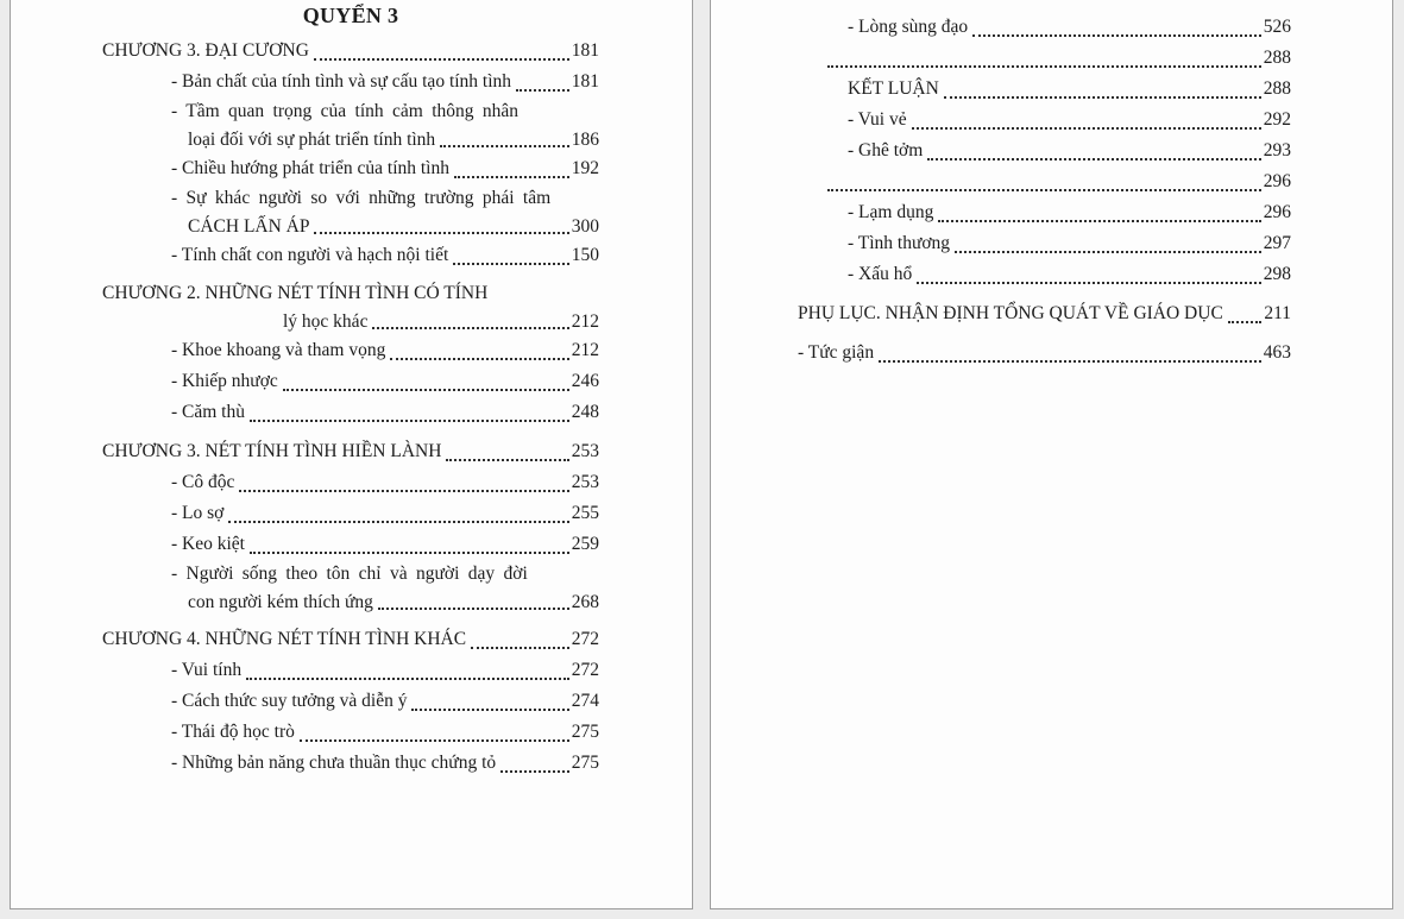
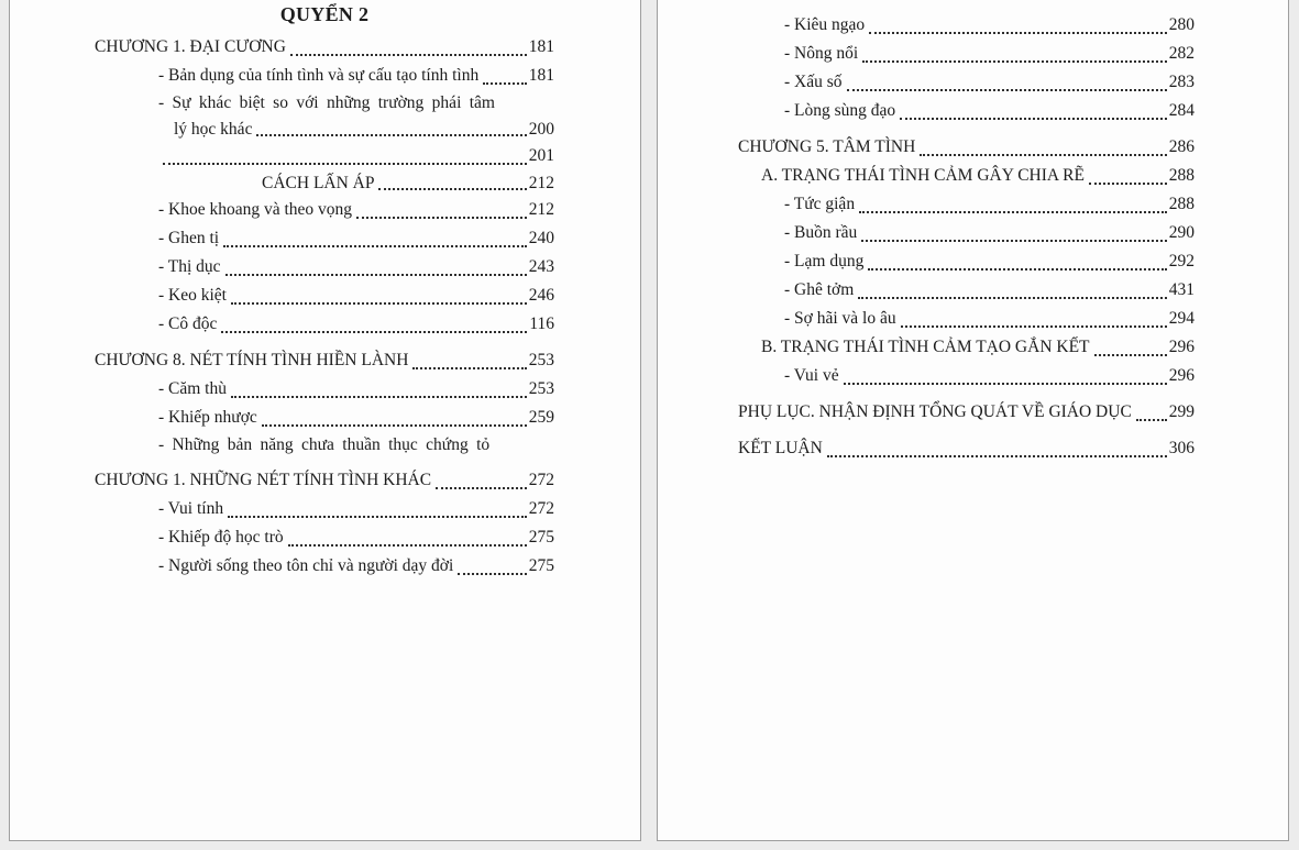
- QUYỂN 3
+ QUYỂN 2
- CHƯƠNG 3. ĐẠI CƯƠNG
+ CHƯƠNG 1. ĐẠI CƯƠNG
  181
- - Bản chất của tính tình và sự cấu tạo tính tình
+ - Bản dụng của tính tình và sự cấu tạo tính tình
  181
- - Tầm quan trọng của tính cảm thông nhân
- loại đối với sự phát triển tính tình
- 186
- - Chiều hướng phát triển của tính tình
- 192
- - Sự khác người so với những trường phái tâm
+ - Sự khác biệt so với những trường phái tâm
- CÁCH LẤN ÁP
+ lý học khác
- 300
+ 200
- - Tính chất con người và hạch nội tiết
- 150
+ 201
- CHƯƠNG 2. NHỮNG NÉT TÍNH TÌNH CÓ TÍNH
- lý học khác
+ CÁCH LẤN ÁP
  212
- - Khoe khoang và tham vọng
+ - Khoe khoang và theo vọng
  212
+ - Ghen tị
+ 240
+ - Thị dục
+ 243
- - Khiếp nhược
+ - Keo kiệt
  246
- - Căm thù
+ - Cô độc
- 248
+ 116
- CHƯƠNG 3. NÉT TÍNH TÌNH HIỀN LÀNH
+ CHƯƠNG 8. NÉT TÍNH TÌNH HIỀN LÀNH
  253
- - Cô độc
+ - Căm thù
  253
- - Lo sợ
- 255
- - Keo kiệt
+ - Khiếp nhược
  259
- - Người sống theo tôn chỉ và người dạy đời
+ - Những bản năng chưa thuần thục chứng tỏ
- con người kém thích ứng
- 268
- CHƯƠNG 4. NHỮNG NÉT TÍNH TÌNH KHÁC
+ CHƯƠNG 1. NHỮNG NÉT TÍNH TÌNH KHÁC
  272
  - Vui tính
  272
- - Cách thức suy tưởng và diễn ý
- 274
- - Thái độ học trò
+ - Khiếp độ học trò
  275
- - Những bản năng chưa thuần thục chứng tỏ
+ - Người sống theo tôn chỉ và người dạy đời
  275
+ - Kiêu ngạo
+ 280
+ - Nông nổi
+ 282
+ - Xấu số
+ 283
  - Lòng sùng đạo
- 526
+ 284
+ CHƯƠNG 5. TÂM TÌNH
+ 286
+ A. TRẠNG THÁI TÌNH CẢM GÂY CHIA RẼ
  288
- KẾT LUẬN
+ - Tức giận
  288
+ - Buồn rầu
+ 290
- - Vui vẻ
+ - Lạm dụng
  292
  - Ghê tởm
- 293
+ 431
+ - Sợ hãi và lo âu
+ 294
+ B. TRẠNG THÁI TÌNH CẢM TẠO GẮN KẾT
  296
- - Lạm dụng
+ - Vui vẻ
  296
- - Tình thương
- 297
- - Xấu hổ
- 298
  PHỤ LỤC. NHẬN ĐỊNH TỔNG QUÁT VỀ GIÁO DỤC
- 211
+ 299
- - Tức giận
+ KẾT LUẬN
- 463
+ 306
